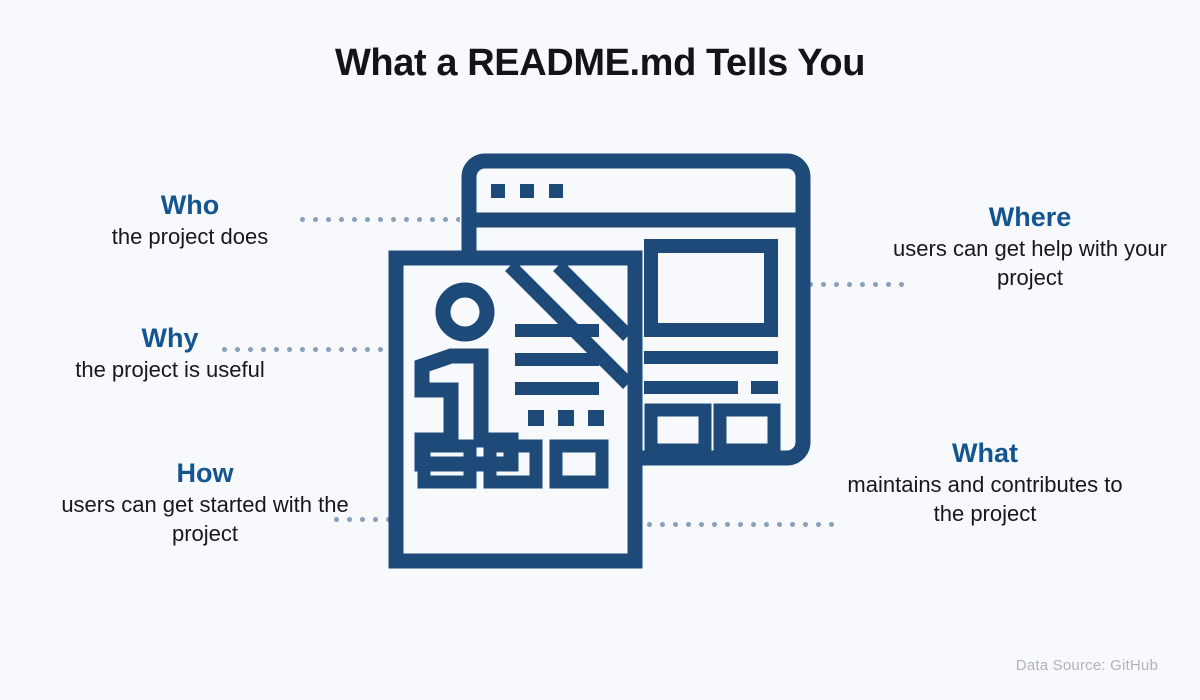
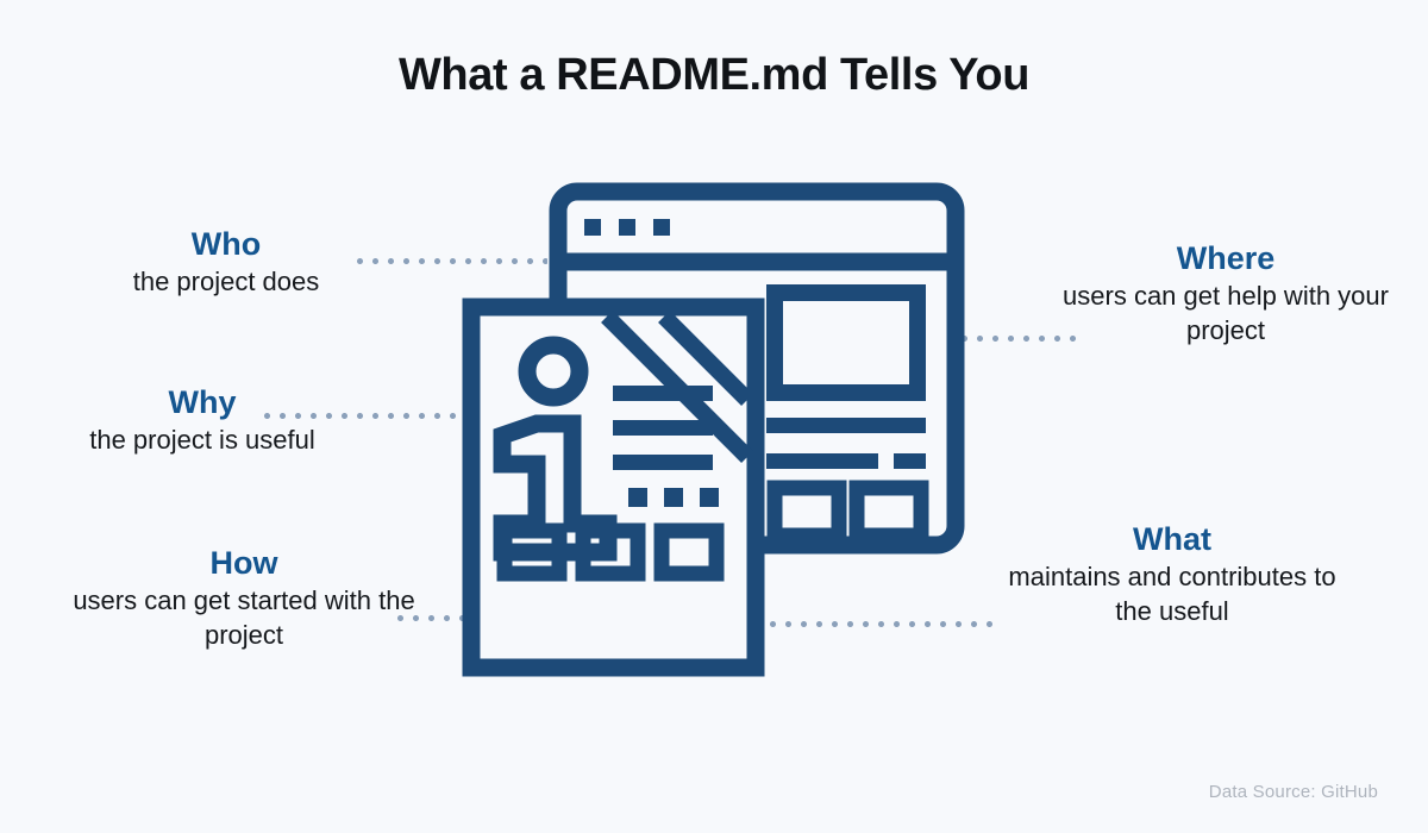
  What a README.md Tells You
  Who
  the project does
  Why
  the project is useful
  How
  users can get started with the project
  Where
  users can get help with your project
  What
- maintains and contributes to the project
+ maintains and contributes to the useful
  Data Source: GitHub
